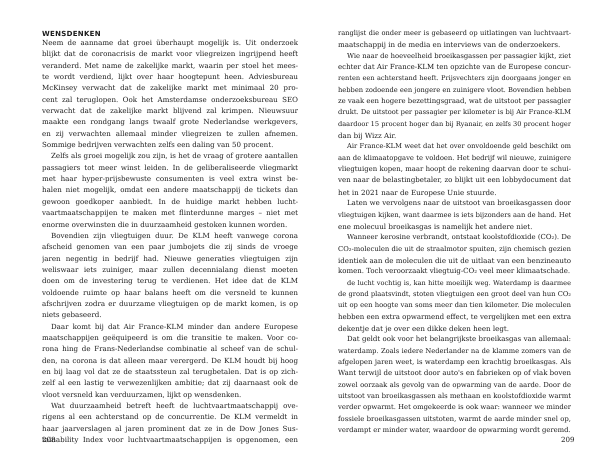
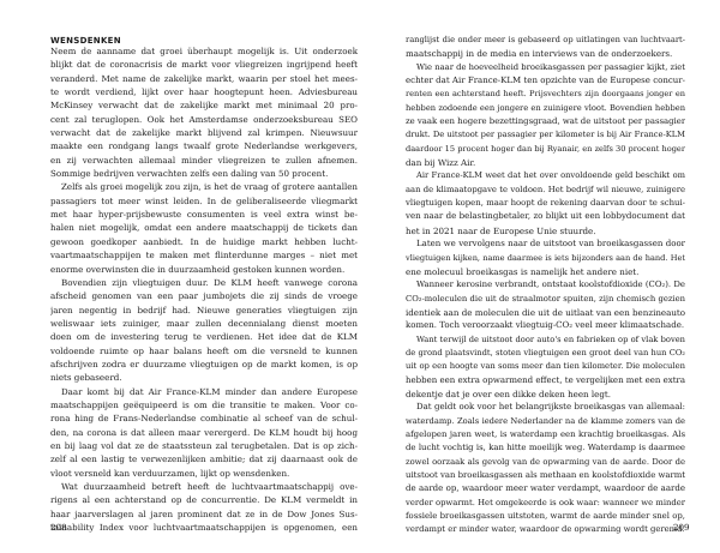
  WENSDENKEN
  Neem de aanname dat groei überhaupt mogelijk is. Uit onderzoek
  blijkt dat de coronacrisis de markt voor vliegreizen ingrijpend heeft
  veranderd. Met name de zakelijke markt, waarin per stoel het mees-
  te wordt verdiend, lijkt over haar hoogtepunt heen. Adviesbureau
  McKinsey verwacht dat de zakelijke markt met minimaal 20 pro-
  cent zal teruglopen. Ook het Amsterdamse onderzoeksbureau SEO
  verwacht dat de zakelijke markt blijvend zal krimpen. Nieuwsuur
  maakte een rondgang langs twaalf grote Nederlandse werkgevers,
  en zij verwachten allemaal minder vliegreizen te zullen afnemen.
  Sommige bedrijven verwachten zelfs een daling van 50 procent.
  Zelfs als groei mogelijk zou zijn, is het de vraag of grotere aantallen
  passagiers tot meer winst leiden. In de geliberaliseerde vliegmarkt
  met haar hyper-prijsbewuste consumenten is veel extra winst be-
  halen niet mogelijk, omdat een andere maatschappij de tickets dan
  gewoon goedkoper aanbiedt. In de huidige markt hebben lucht-
  vaartmaatschappijen te maken met flinterdunne marges – niet met
  enorme overwinsten die in duurzaamheid gestoken kunnen worden.
  Bovendien zijn vliegtuigen duur. De KLM heeft vanwege corona
  afscheid genomen van een paar jumbojets die zij sinds de vroege
  jaren negentig in bedrijf had. Nieuwe generaties vliegtuigen zijn
  weliswaar iets zuiniger, maar zullen decennialang dienst moeten
  doen om de investering terug te verdienen. Het idee dat de KLM
  voldoende ruimte op haar balans heeft om die versneld te kunnen
  afschrijven zodra er duurzame vliegtuigen op de markt komen, is op
  niets gebaseerd.
  Daar komt bij dat Air France-KLM minder dan andere Europese
  maatschappijen geëquipeerd is om die transitie te maken. Voor co-
  rona hing de Frans-Nederlandse combinatie al scheef van de schul-
  den, na corona is dat alleen maar verergerd. De KLM houdt bij hoog
  en bij laag vol dat ze de staatssteun zal terugbetalen. Dat is op zich-
  zelf al een lastig te verwezenlijken ambitie; dat zij daarnaast ook de
  vloot versneld kan verduurzamen, lijkt op wensdenken.
  Wat duurzaamheid betreft heeft de luchtvaartmaatschappij ove-
  rigens al een achterstand op de concurrentie. De KLM vermeldt in
  haar jaarverslagen al jaren prominent dat ze in de Dow Jones Sus-
  tainability Index voor luchtvaartmaatschappijen is opgenomen, een
  208
  ranglijst die onder meer is gebaseerd op uitlatingen van luchtvaart-
  maatschappij in de media en interviews van de onderzoekers.
  Wie naar de hoeveelheid broeikasgassen per passagier kijkt, ziet
  echter dat Air France-KLM ten opzichte van de Europese concur-
  renten een achterstand heeft. Prijsvechters zijn doorgaans jonger en
  hebben zodoende een jongere en zuinigere vloot. Bovendien hebben
  ze vaak een hogere bezettingsgraad, wat de uitstoot per passagier
  drukt. De uitstoot per passagier per kilometer is bij Air France-KLM
  daardoor 15 procent hoger dan bij Ryanair, en zelfs 30 procent hoger
  dan bij Wizz Air.
  Air France-KLM weet dat het over onvoldoende geld beschikt om
  aan de klimaatopgave te voldoen. Het bedrijf wil nieuwe, zuinigere
  vliegtuigen kopen, maar hoopt de rekening daarvan door te schui-
  ven naar de belastingbetaler, zo blijkt uit een lobbydocument dat
  het in 2021 naar de Europese Unie stuurde.
  Laten we vervolgens naar de uitstoot van broeikasgassen door
- vliegtuigen kijken, want daarmee is iets bijzonders aan de hand. Het
+ vliegtuigen kijken, name daarmee is iets bijzonders aan de hand. Het
  ene molecuul broeikasgas is namelijk het andere niet.
  Wanneer kerosine verbrandt, ontstaat koolstofdioxide (CO₂). De
  CO₂-moleculen die uit de straalmotor spuiten, zijn chemisch gezien
  identiek aan de moleculen die uit de uitlaat van een benzineauto
  komen. Toch veroorzaakt vliegtuig-CO₂ veel meer klimaatschade.
- de lucht vochtig is, kan hitte moeilijk weg. Waterdamp is daarmee
+ Want terwijl de uitstoot door auto's en fabrieken op of vlak boven
  de grond plaatsvindt, stoten vliegtuigen een groot deel van hun CO₂
  uit op een hoogte van soms meer dan tien kilometer. Die moleculen
  hebben een extra opwarmend effect, te vergelijken met een extra
  dekentje dat je over een dikke deken heen legt.
  Dat geldt ook voor het belangrijkste broeikasgas van allemaal:
  waterdamp. Zoals iedere Nederlander na de klamme zomers van de
  afgelopen jaren weet, is waterdamp een krachtig broeikasgas. Als
- Want terwijl de uitstoot door auto's en fabrieken op of vlak boven
+ de lucht vochtig is, kan hitte moeilijk weg. Waterdamp is daarmee
  zowel oorzaak als gevolg van de opwarming van de aarde. Door de
  uitstoot van broeikasgassen als methaan en koolstofdioxide warmt
+ de aarde op, waardoor meer water verdampt, waardoor de aarde
  verder opwarmt. Het omgekeerde is ook waar: wanneer we minder
  fossiele broeikasgassen uitstoten, warmt de aarde minder snel op,
  verdampt er minder water, waardoor de opwarming wordt geremd.
  209
